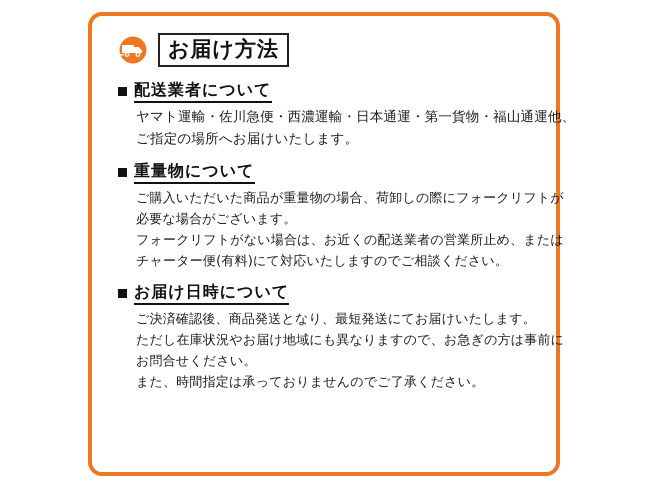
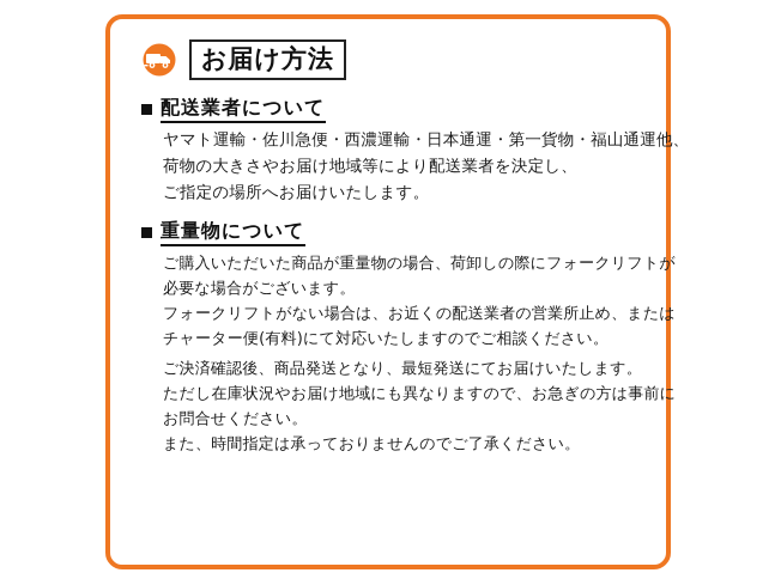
  お届け方法
  配送業者について
  ヤマト運輸・佐川急便・西濃運輸・日本通運・第一貨物・福山通運他、
+ 荷物の大きさやお届け地域等により配送業者を決定し、
  ご指定の場所へお届けいたします。
  重量物について
  ご購入いただいた商品が重量物の場合、荷卸しの際にフォークリフトが
  必要な場合がございます。
  フォークリフトがない場合は、お近くの配送業者の営業所止め、または
  チャーター便(有料)にて対応いたしますのでご相談ください。
- お届け日時について
  ご決済確認後、商品発送となり、最短発送にてお届けいたします。
  ただし在庫状況やお届け地域にも異なりますので、お急ぎの方は事前に
  お問合せください。
  また、時間指定は承っておりませんのでご了承ください。
